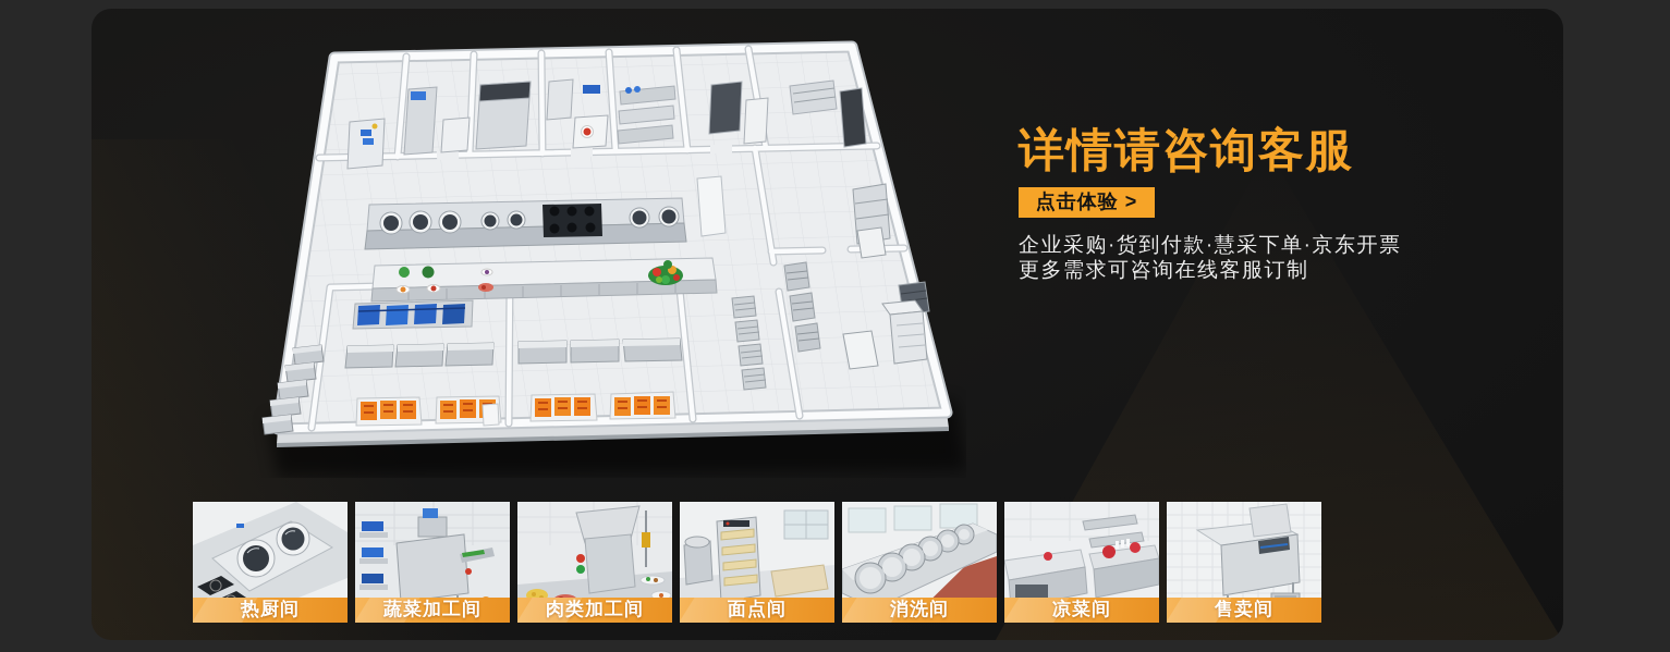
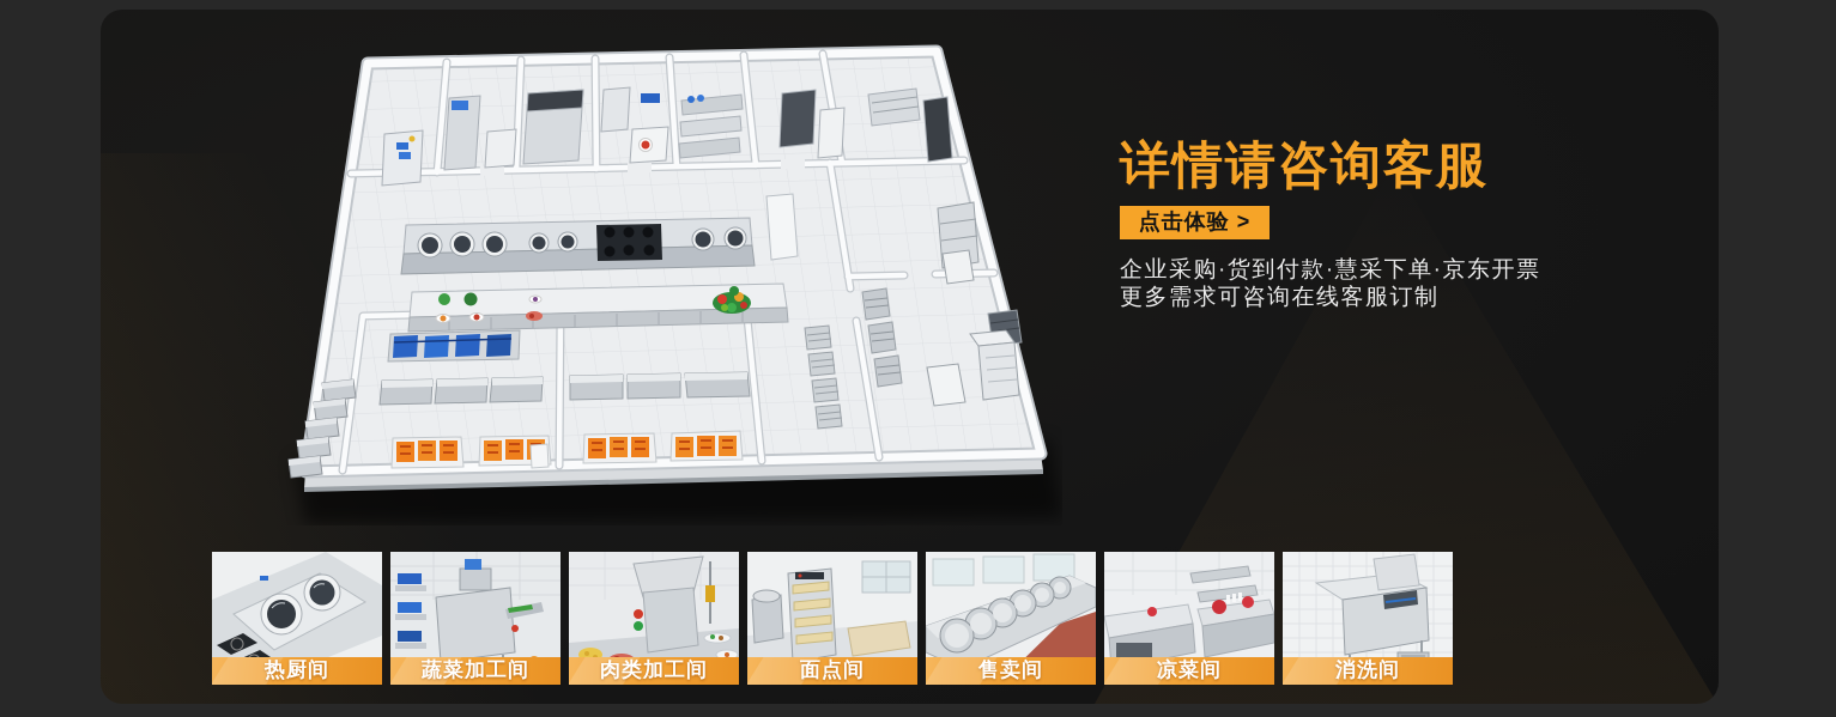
  详情请咨询客服
  点击体验 >
  企业采购·货到付款·慧采下单·京东开票
  更多需求可咨询在线客服订制
  热厨间
  蔬菜加工间
  肉类加工间
  面点间
- 消洗间
+ 售卖间
  凉菜间
- 售卖间
+ 消洗间
